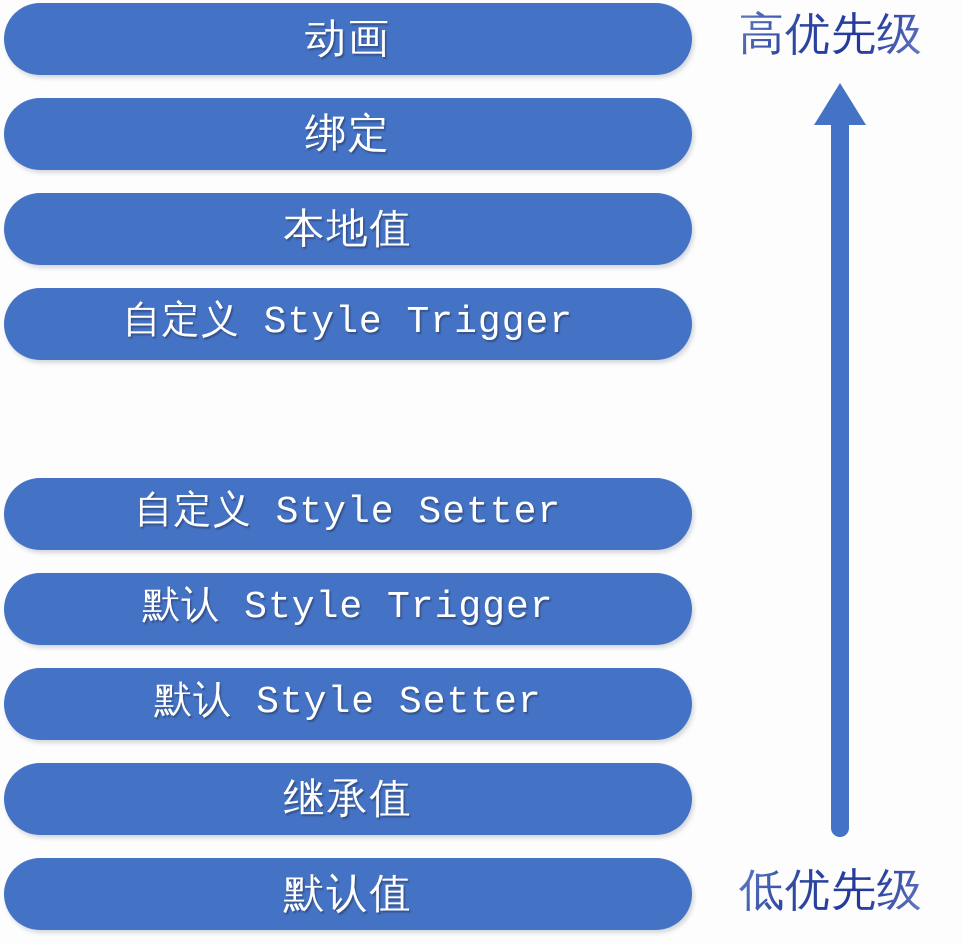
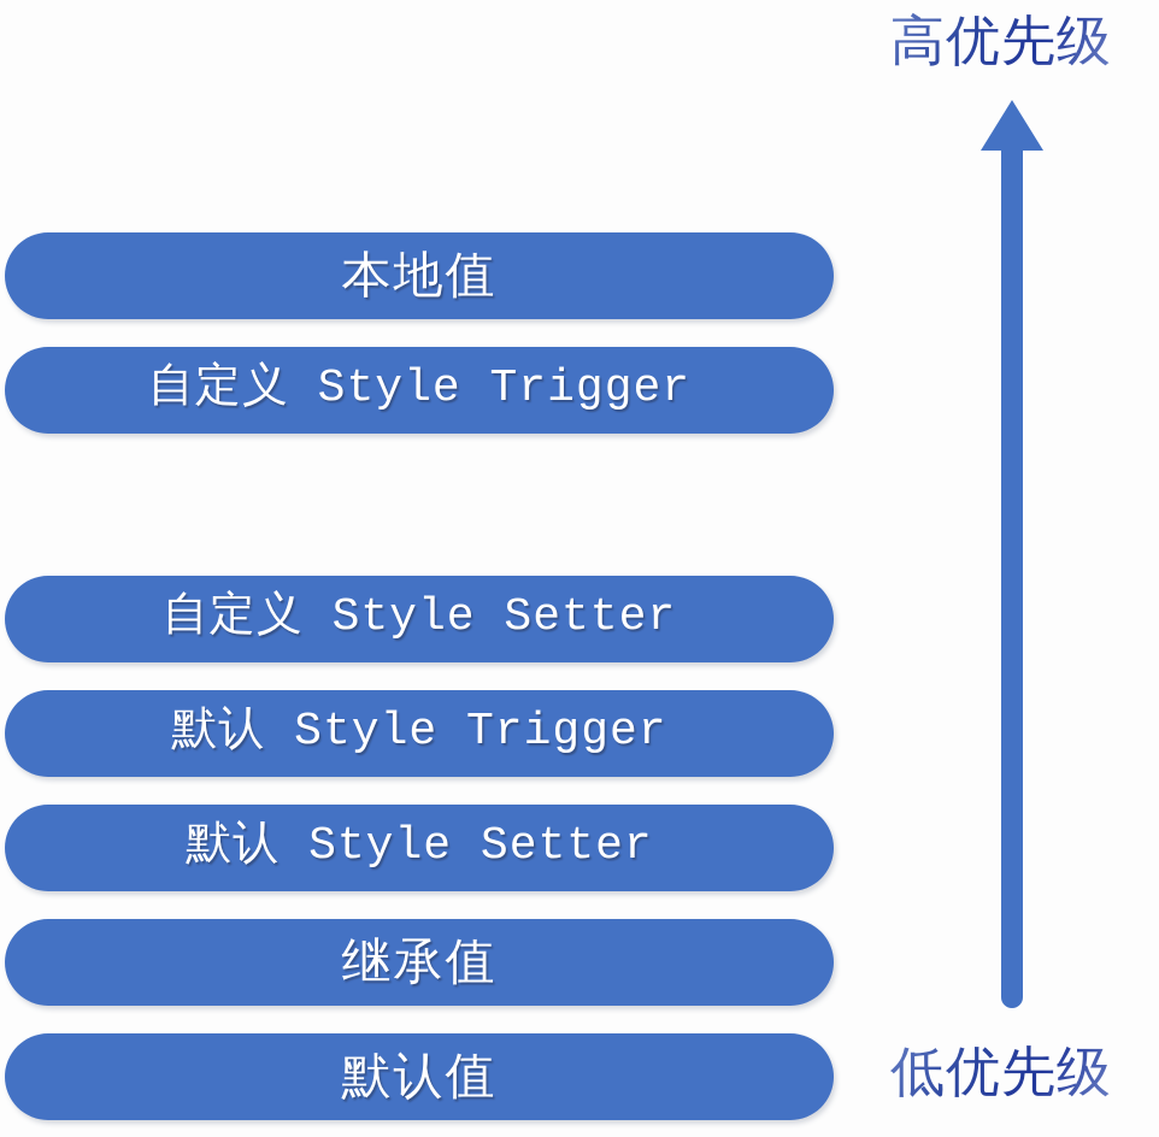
- 动画
- 绑定
  本地值
  自定义 Style Trigger
  自定义 Style Setter
  默认 Style Trigger
  默认 Style Setter
  继承值
  默认值
  高优先级
  低优先级
